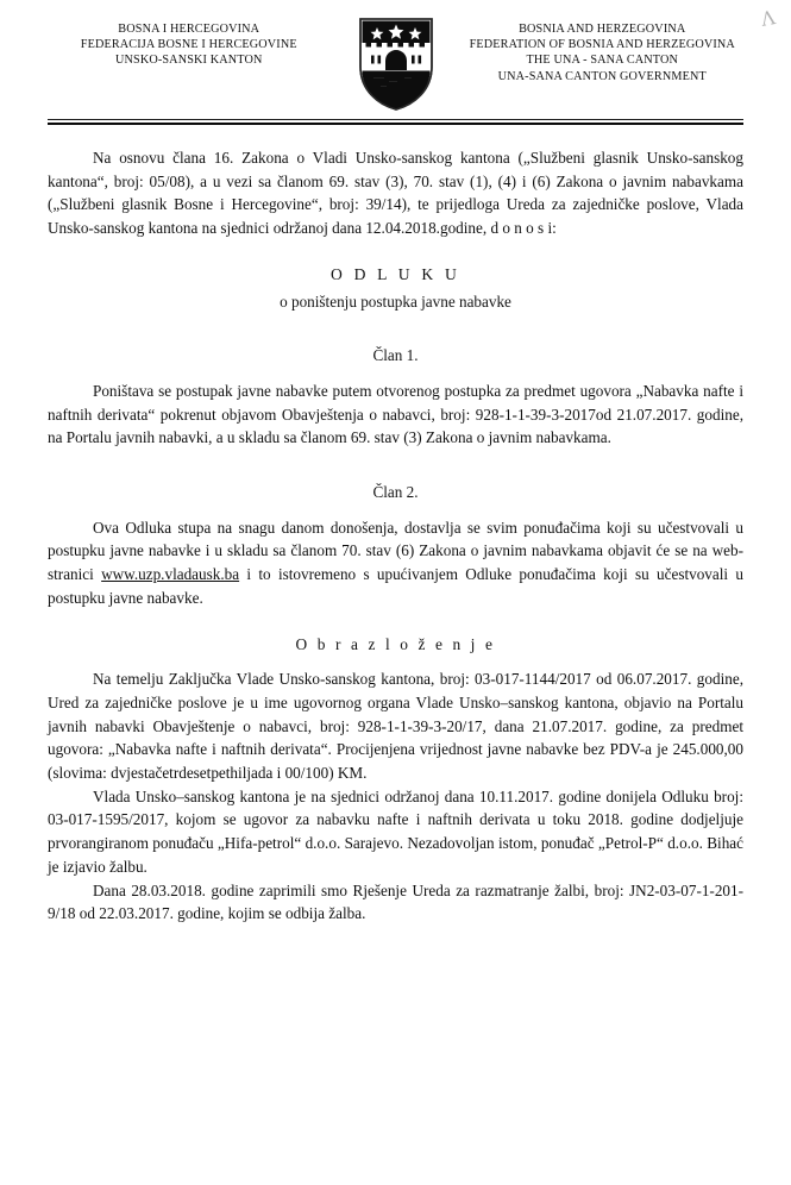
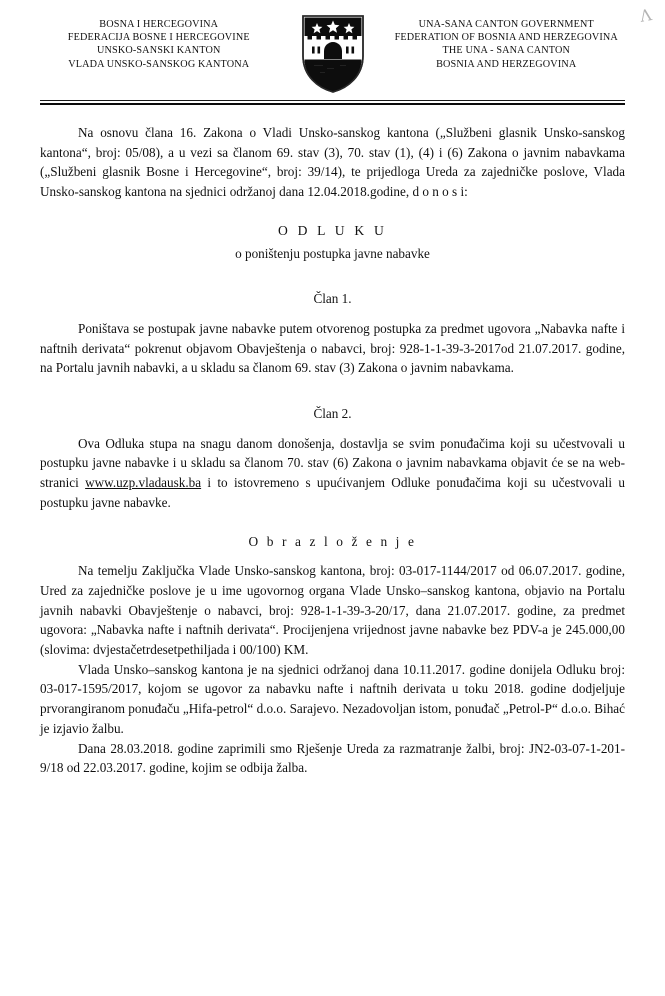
  BOSNA I HERCEGOVINA
  FEDERACIJA BOSNE I HERCEGOVINE
  UNSKO-SANSKI KANTON
+ VLADA UNSKO-SANSKOG KANTONA
- BOSNIA AND HERZEGOVINA
+ UNA-SANA CANTON GOVERNMENT
  FEDERATION OF BOSNIA AND HERZEGOVINA
  THE UNA - SANA CANTON
- UNA-SANA CANTON GOVERNMENT
+ BOSNIA AND HERZEGOVINA
  Na osnovu člana 16. Zakona o Vladi Unsko-sanskog kantona („Službeni glasnik Unsko-sanskog kantona“, broj: 05/08), a u vezi sa članom 69. stav (3), 70. stav (1), (4) i (6) Zakona o javnim nabavkama („Službeni glasnik Bosne i Hercegovine“, broj: 39/14), te prijedloga Ureda za zajedničke poslove, Vlada Unsko-sanskog kantona na sjednici održanoj dana 12.04.2018.godine, d o n o s i:
  O D L U K U
  o poništenju postupka javne nabavke
  Član 1.
  Poništava se postupak javne nabavke putem otvorenog postupka za predmet ugovora „Nabavka nafte i naftnih derivata“ pokrenut objavom Obavještenja o nabavci, broj: 928-1-1-39-3-2017od 21.07.2017. godine, na Portalu javnih nabavki, a u skladu sa članom 69. stav (3) Zakona o javnim nabavkama.
  Član 2.
  Ova Odluka stupa na snagu danom donošenja, dostavlja se svim ponuđačima koji su učestvovali u postupku javne nabavke i u skladu sa članom 70. stav (6) Zakona o javnim nabavkama objavit će se na web-stranici www.uzp.vladausk.ba i to istovremeno s upućivanjem Odluke ponuđačima koji su učestvovali u postupku javne nabavke.
  O b r a z l o ž e n j e
  Na temelju Zaključka Vlade Unsko-sanskog kantona, broj: 03-017-1144/2017 od 06.07.2017. godine, Ured za zajedničke poslove je u ime ugovornog organa Vlade Unsko–sanskog kantona, objavio na Portalu javnih nabavki Obavještenje o nabavci, broj: 928-1-1-39-3-20/17, dana 21.07.2017. godine, za predmet ugovora: „Nabavka nafte i naftnih derivata“. Procijenjena vrijednost javne nabavke bez PDV-a je 245.000,00 (slovima: dvjestačetrdesetpethiljada i 00/100) KM.
  Vlada Unsko–sanskog kantona je na sjednici održanoj dana 10.11.2017. godine donijela Odluku broj: 03-017-1595/2017, kojom se ugovor za nabavku nafte i naftnih derivata u toku 2018. godine dodjeljuje prvorangiranom ponuđaču „Hifa-petrol“ d.o.o. Sarajevo. Nezadovoljan istom, ponuđač „Petrol-P“ d.o.o. Bihać je izjavio žalbu.
  Dana 28.03.2018. godine zaprimili smo Rješenje Ureda za razmatranje žalbi, broj: JN2-03-07-1-201-9/18 od 22.03.2017. godine, kojim se odbija žalba.
